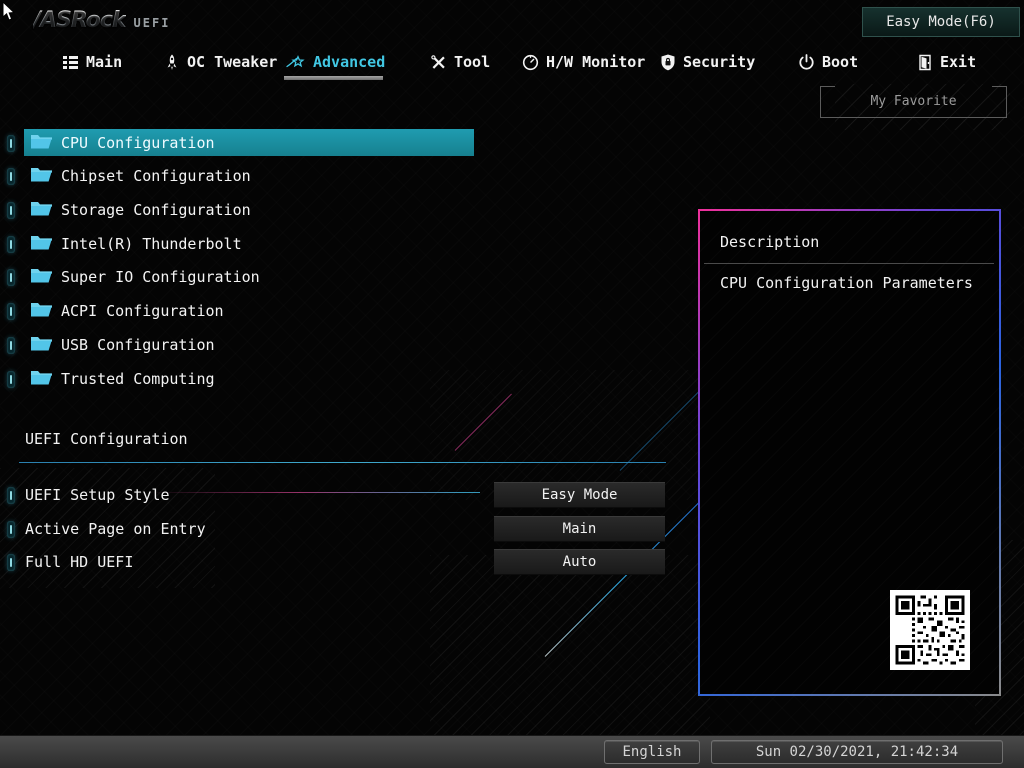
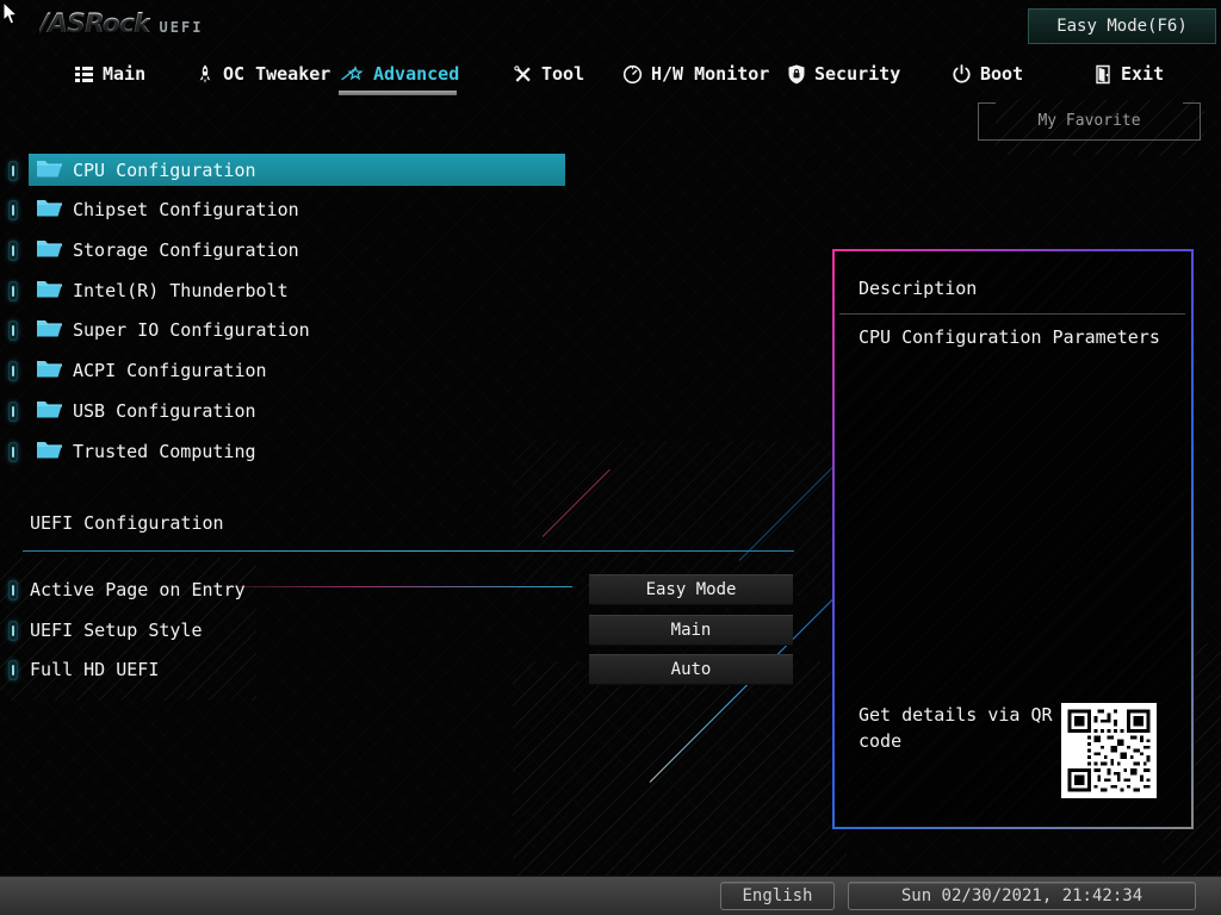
  /ASRock
  UEFI
  Easy Mode(F6)
  My Favorite
  Main
  OC Tweaker
  Advanced
  Tool
  H/W Monitor
  Security
  Boot
  Exit
  CPU Configuration
  Chipset Configuration
  Storage Configuration
  Intel(R) Thunderbolt
  Super IO Configuration
  ACPI Configuration
  USB Configuration
  Trusted Computing
  UEFI Configuration
- UEFI Setup Style
+ Active Page on Entry
  Easy Mode
- Active Page on Entry
+ UEFI Setup Style
  Main
  Full HD UEFI
  Auto
  Description
  CPU Configuration Parameters
+ Get details via QR code
  English
  Sun 02/30/2021, 21:42:34
